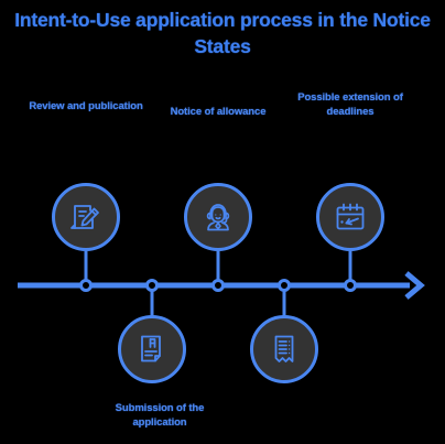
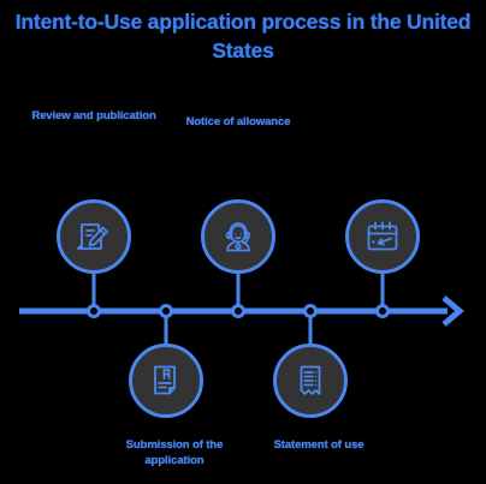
- Intent-to-Use application process in the Notice States
+ Intent-to-Use application process in the United States
  Review and publication
  Notice of allowance
- Possible extension of deadlines
  Submission of the application
+ Statement of use
